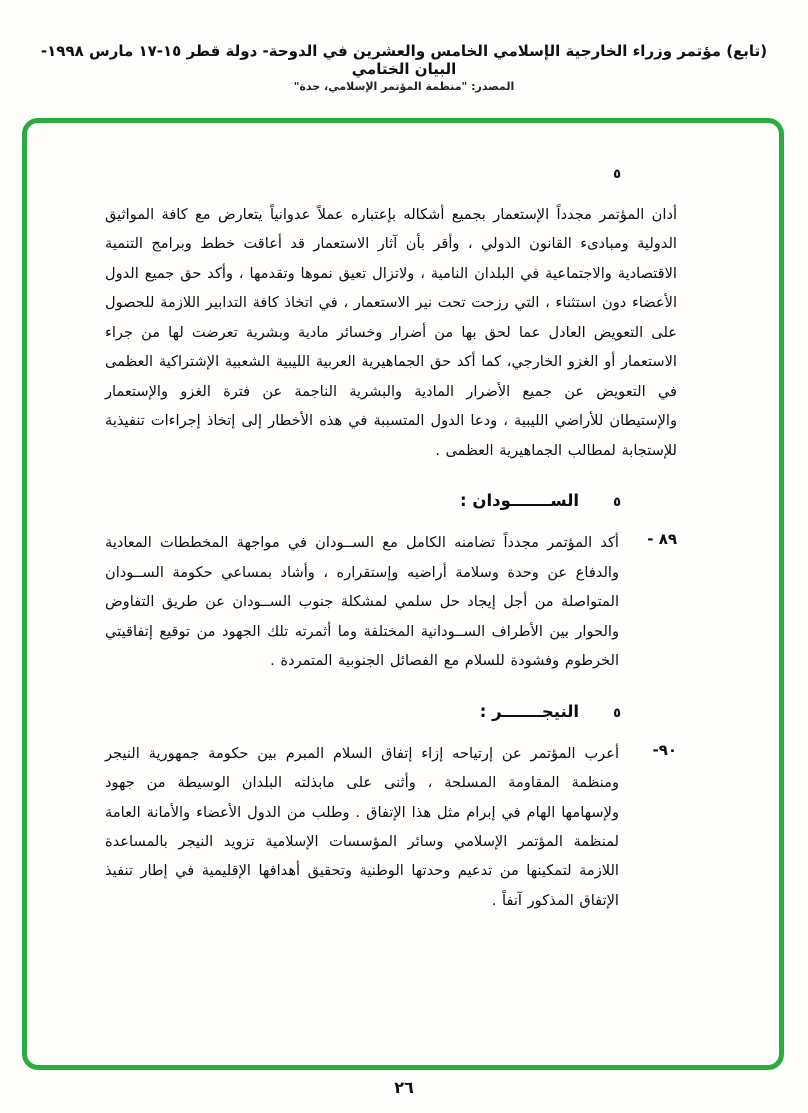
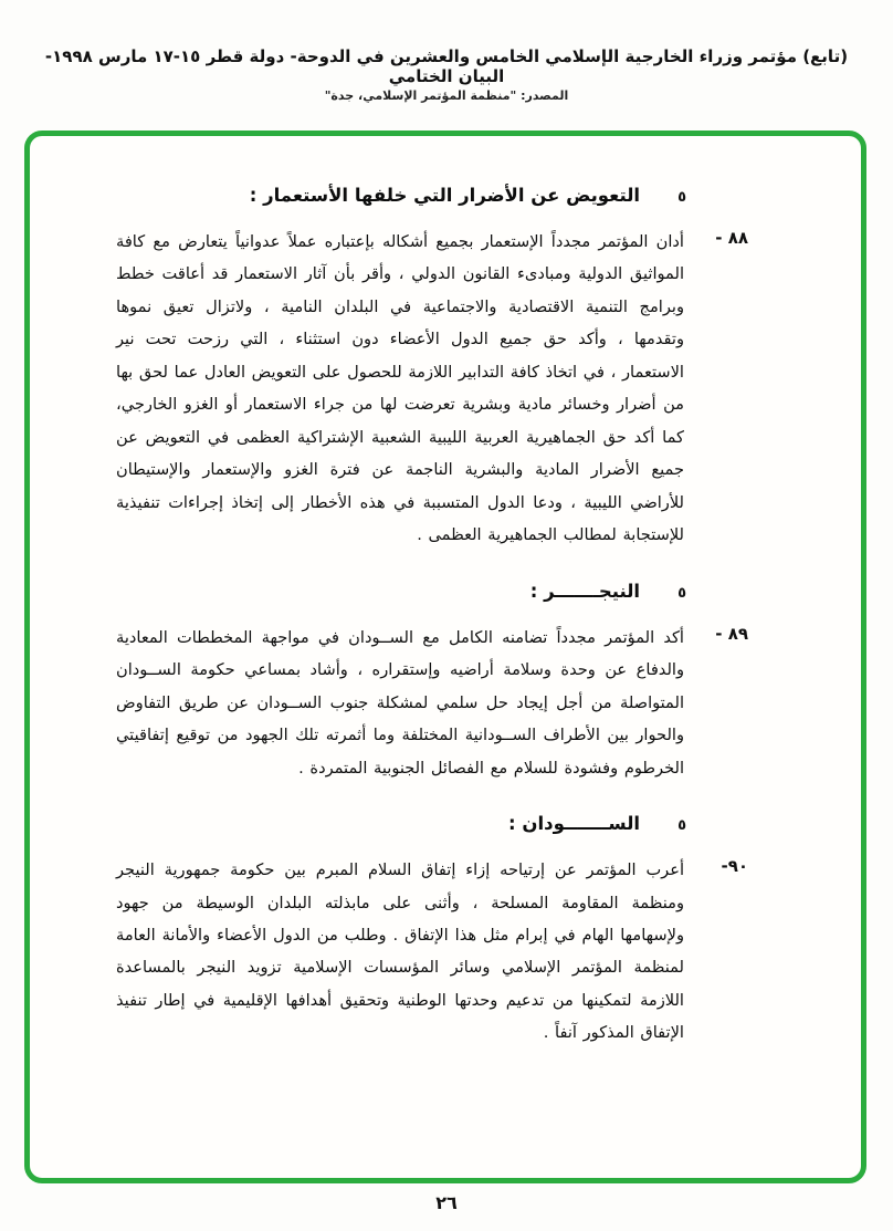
  (تابع) مؤتمر وزراء الخارجية الإسلامي الخامس والعشرين في الدوحة- دولة قطر ١٥-١٧ مارس ١٩٩٨- البيان الختامي
  المصدر: "منظمة المؤتمر الإسلامي، جدة"
  ٥
+ التعويض عن الأضرار التي خلفها الأستعمار :
+ ٨٨ -
  أدان المؤتمر مجدداً الإستعمار بجميع أشكاله بإعتباره عملاً عدوانياً يتعارض مع كافة المواثيق الدولية ومبادىء القانون الدولي ، وأقر بأن آثار الاستعمار قد أعاقت خطط وبرامج التنمية الاقتصادية والاجتماعية في البلدان النامية ، ولاتزال تعيق نموها وتقدمها ، وأكد حق جميع الدول الأعضاء دون استثناء ، التي رزحت تحت نير الاستعمار ، في اتخاذ كافة التدابير اللازمة للحصول على التعويض العادل عما لحق بها من أضرار وخسائر مادية وبشرية تعرضت لها من جراء الاستعمار أو الغزو الخارجي، كما أكد حق الجماهيرية العربية الليبية الشعبية الإشتراكية العظمى في التعويض عن جميع الأضرار المادية والبشرية الناجمة عن فترة الغزو والإستعمار والإستيطان للأراضي الليبية ، ودعا الدول المتسببة في هذه الأخطار إلى إتخاذ إجراءات تنفيذية للإستجابة لمطالب الجماهيرية العظمى .
  ٥
- الســـــــودان :
+ النيجـــــــر :
  ٨٩ -
  أكد المؤتمر مجدداً تضامنه الكامل مع الســودان في مواجهة المخططات المعادية والدفاع عن وحدة وسلامة أراضيه وإستقراره ، وأشاد بمساعي حكومة الســودان المتواصلة من أجل إيجاد حل سلمي لمشكلة جنوب الســودان عن طريق التفاوض والحوار بين الأطراف الســودانية المختلفة وما أثمرته تلك الجهود من توقيع إتفاقيتي الخرطوم وفشودة للسلام مع الفصائل الجنوبية المتمردة .
  ٥
- النيجـــــــر :
+ الســـــــودان :
  ٩٠-
  أعرب المؤتمر عن إرتياحه إزاء إتفاق السلام المبرم بين حكومة جمهورية النيجر ومنظمة المقاومة المسلحة ، وأثنى على مابذلته البلدان الوسيطة من جهود ولإسهامها الهام في إبرام مثل هذا الإتفاق . وطلب من الدول الأعضاء والأمانة العامة لمنظمة المؤتمر الإسلامي وسائر المؤسسات الإسلامية تزويد النيجر بالمساعدة اللازمة لتمكينها من تدعيم وحدتها الوطنية وتحقيق أهدافها الإقليمية في إطار تنفيذ الإتفاق المذكور آنفاً .
  ٢٦
